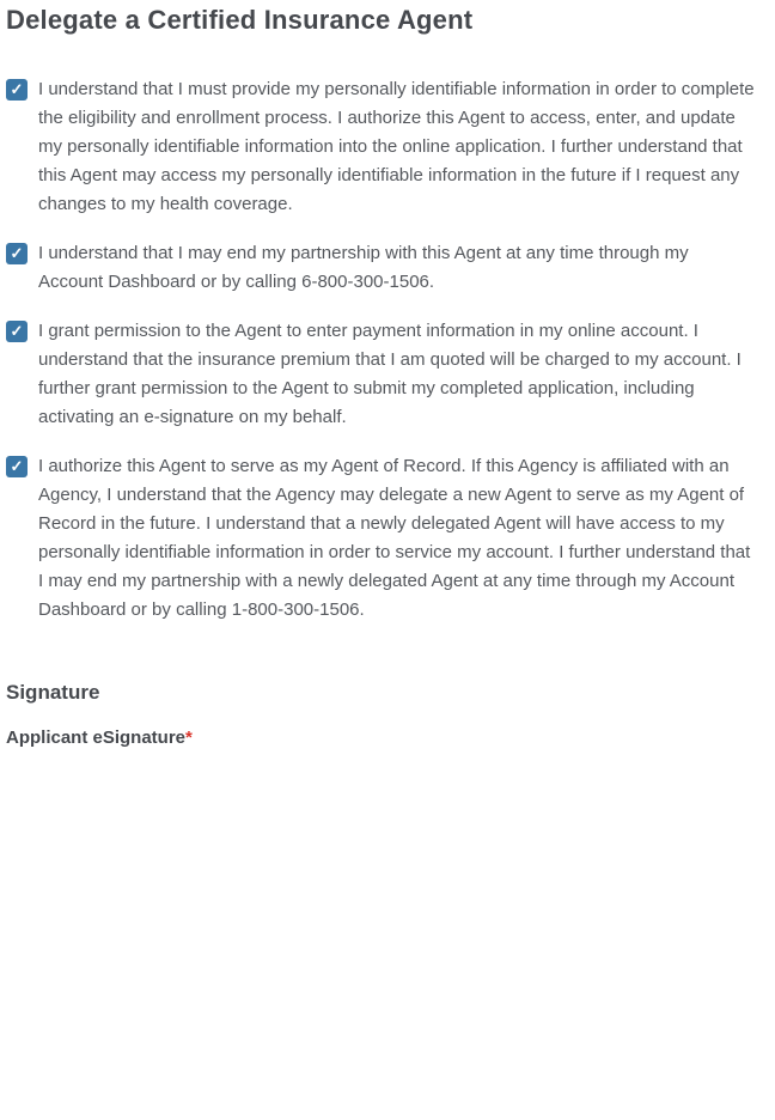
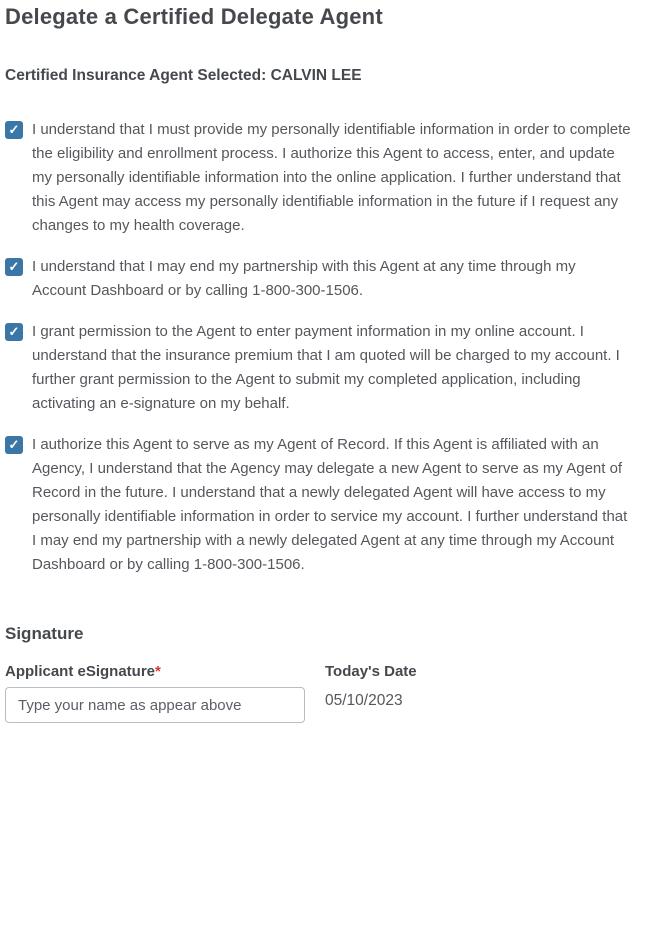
- Delegate a Certified Insurance Agent
+ Delegate a Certified Delegate Agent
+ Certified Insurance Agent Selected: CALVIN LEE
  ✓
  I understand that I must provide my personally identifiable information in order to complete the eligibility and enrollment process. I authorize this Agent to access, enter, and update my personally identifiable information into the online application. I further understand that this Agent may access my personally identifiable information in the future if I request any changes to my health coverage.
  ✓
- I understand that I may end my partnership with this Agent at any time through my Account Dashboard or by calling 6-800-300-1506.
+ I understand that I may end my partnership with this Agent at any time through my Account Dashboard or by calling 1-800-300-1506.
  ✓
  I grant permission to the Agent to enter payment information in my online account. I understand that the insurance premium that I am quoted will be charged to my account. I further grant permission to the Agent to submit my completed application, including activating an e-signature on my behalf.
  ✓
- I authorize this Agent to serve as my Agent of Record. If this Agency is affiliated with an Agency, I understand that the Agency may delegate a new Agent to serve as my Agent of Record in the future. I understand that a newly delegated Agent will have access to my personally identifiable information in order to service my account. I further understand that I may end my partnership with a newly delegated Agent at any time through my Account Dashboard or by calling 1-800-300-1506.
+ I authorize this Agent to serve as my Agent of Record. If this Agent is affiliated with an Agency, I understand that the Agency may delegate a new Agent to serve as my Agent of Record in the future. I understand that a newly delegated Agent will have access to my personally identifiable information in order to service my account. I further understand that I may end my partnership with a newly delegated Agent at any time through my Account Dashboard or by calling 1-800-300-1506.
  Signature
  Applicant eSignature*
+ Type your name as appear above
+ Today's Date
+ 05/10/2023
